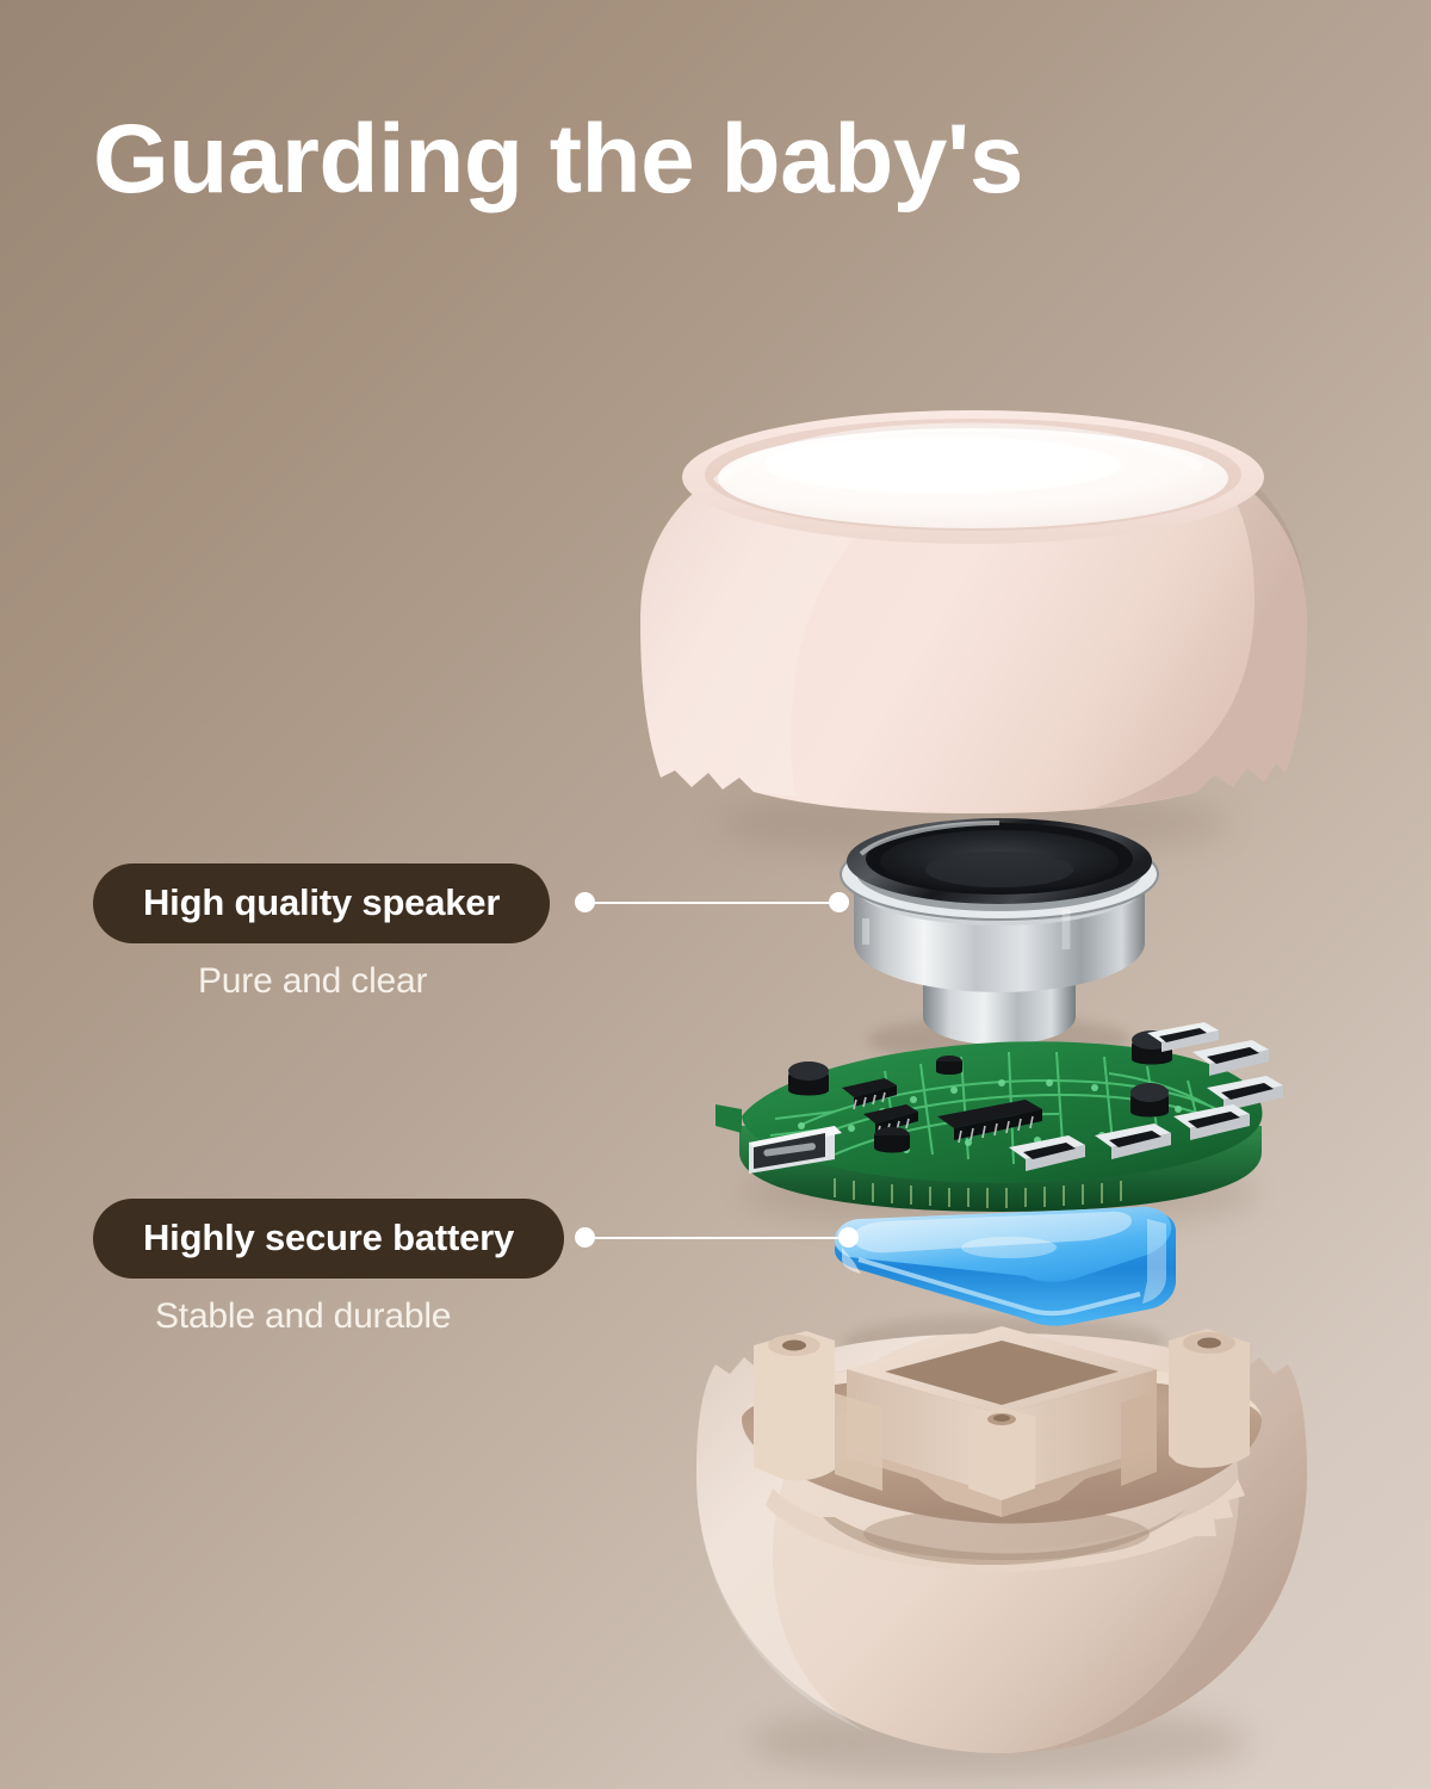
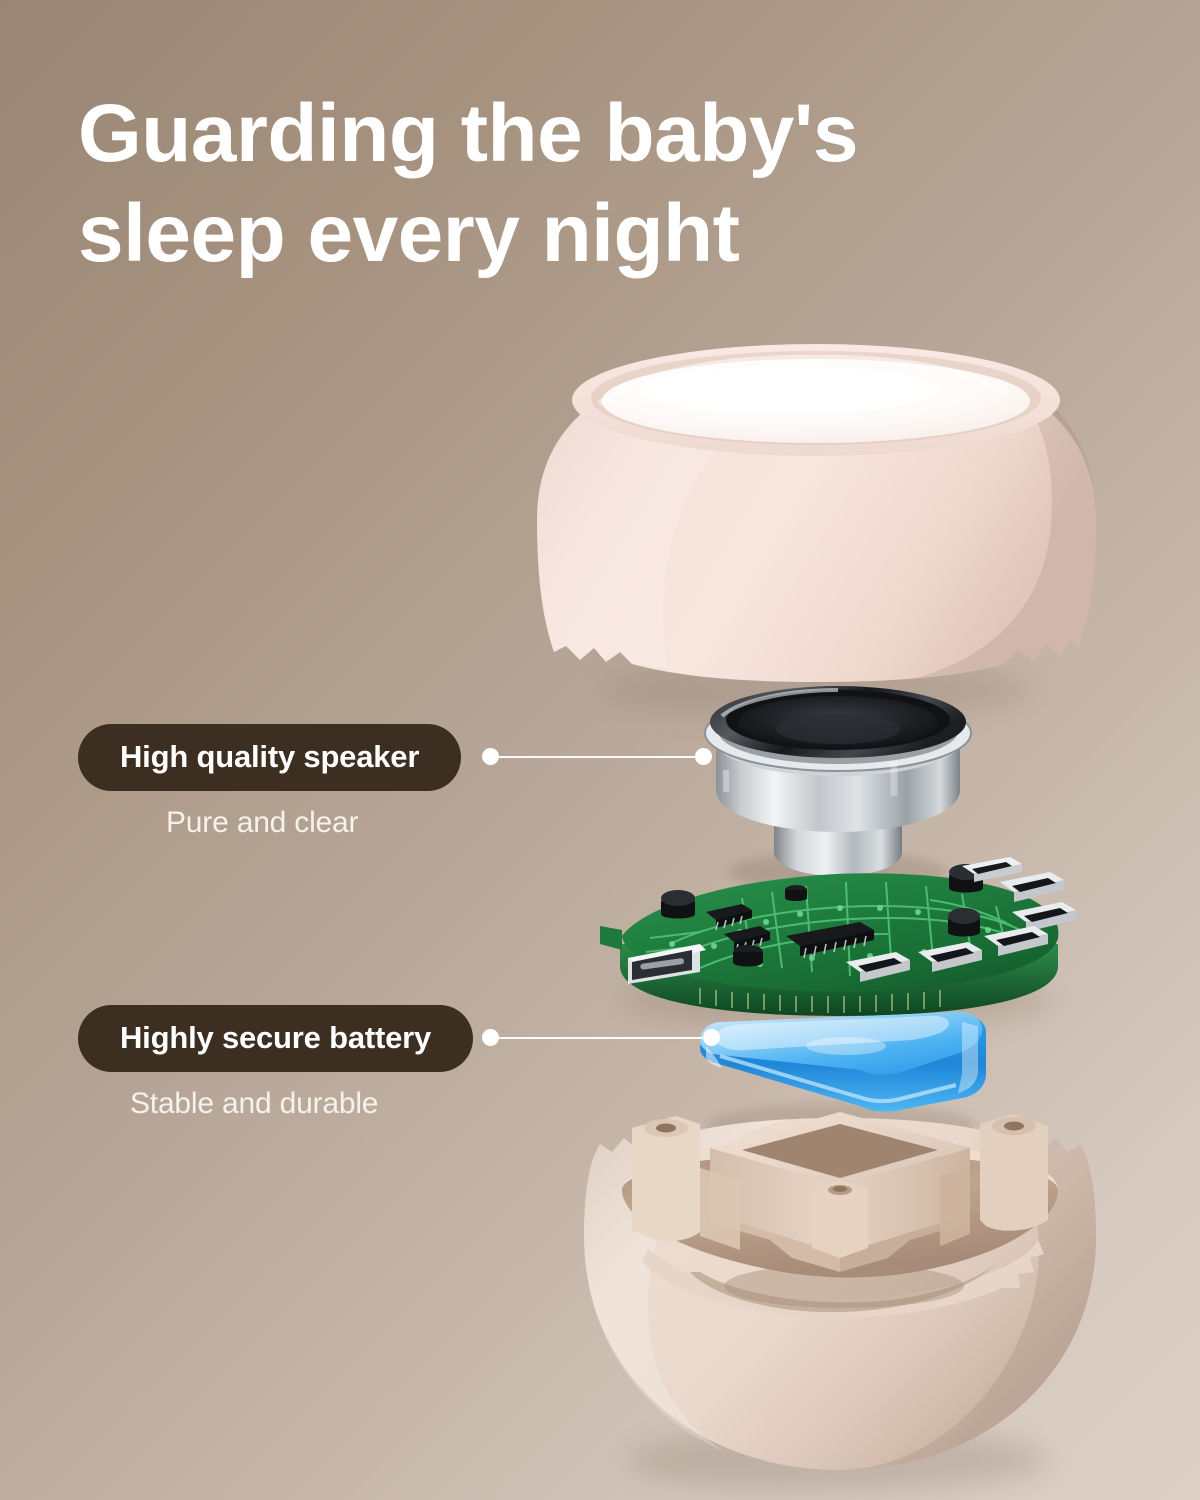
  Guarding the baby's
+ sleep every night
  High quality speaker
  Pure and clear
  Highly secure battery
  Stable and durable
